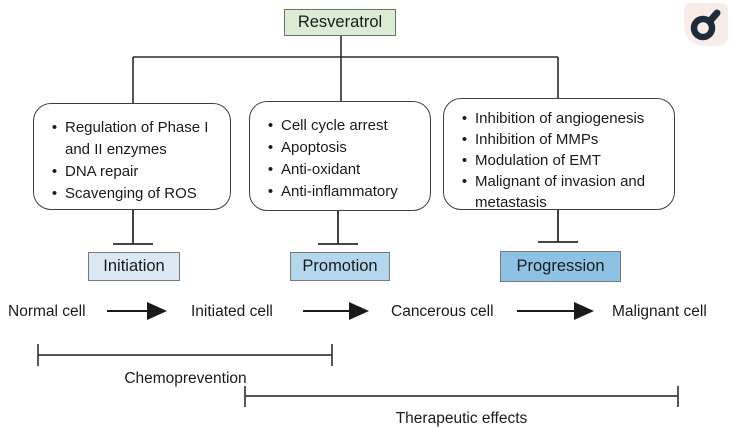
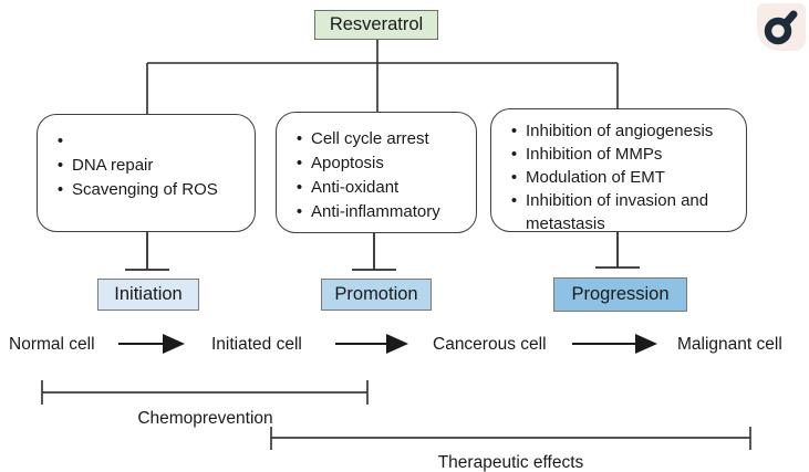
  Resveratrol
  •
- Regulation of Phase I and II enzymes
  •
  DNA repair
  •
  Scavenging of ROS
  •
  Cell cycle arrest
  •
  Apoptosis
  •
  Anti-oxidant
  •
  Anti-inflammatory
  •
  Inhibition of angiogenesis
  •
  Inhibition of MMPs
  •
  Modulation of EMT
  •
- Malignant of invasion and metastasis
+ Inhibition of invasion and metastasis
  Initiation
  Promotion
  Progression
  Normal cell
  Initiated cell
  Cancerous cell
  Malignant cell
  Chemoprevention
  Therapeutic effects
